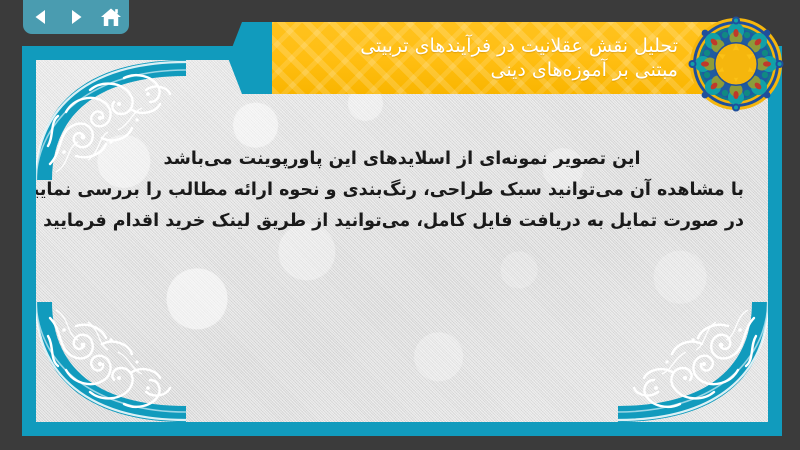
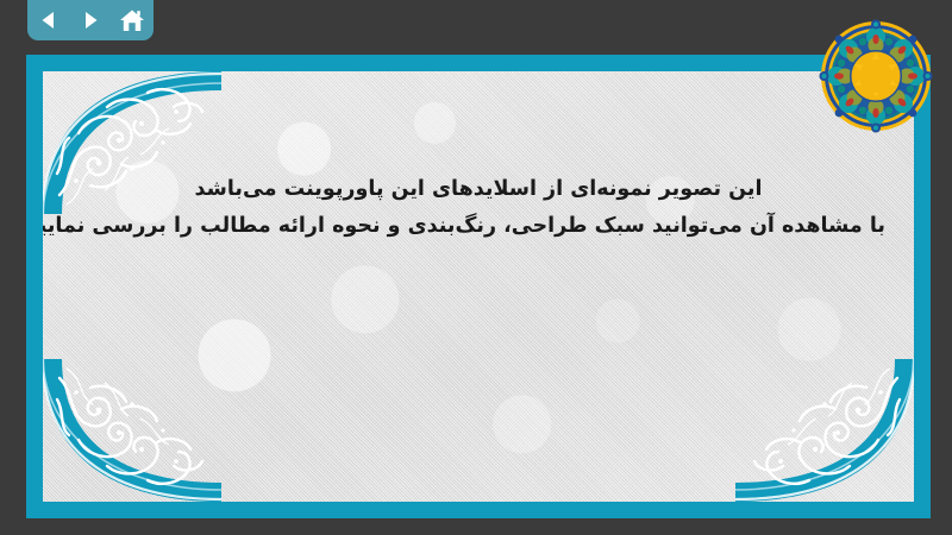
  این تصویر نمونه‌ای از اسلایدهای این پاورپوینت می‌باشد
  با مشاهده آن می‌توانید سبک طراحی، رنگ‌بندی و نحوه ارائه مطالب را بررسی نمایی
- در صورت تمایل به دریافت فایل کامل، می‌توانید از طریق لینک خرید اقدام فرمایید
- تحلیل نقش عقلانیت در فرآیندهای تربیتی
- مبتنی بر آموزه‌های دینی
